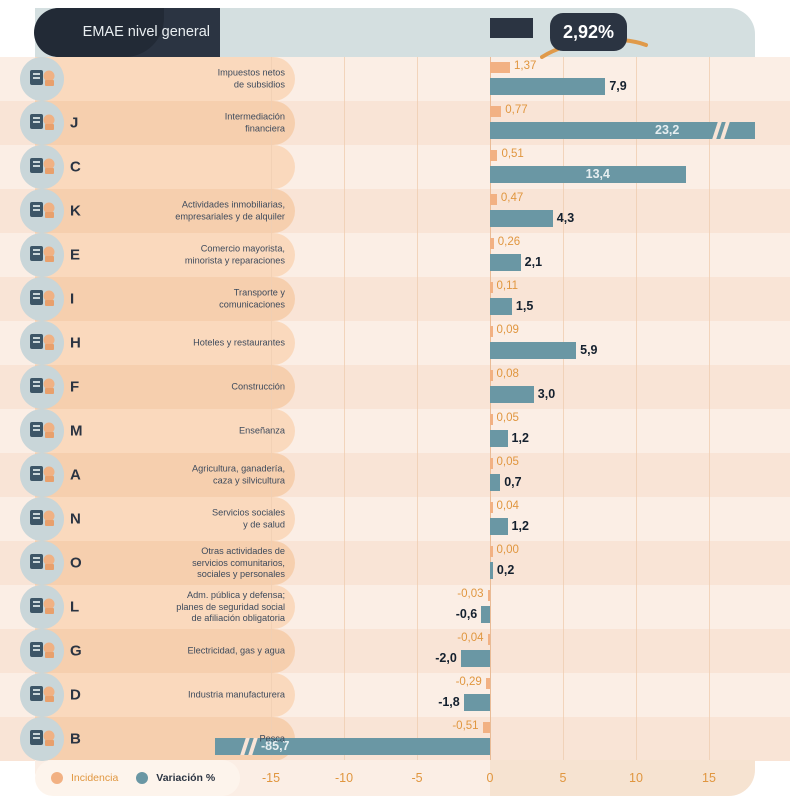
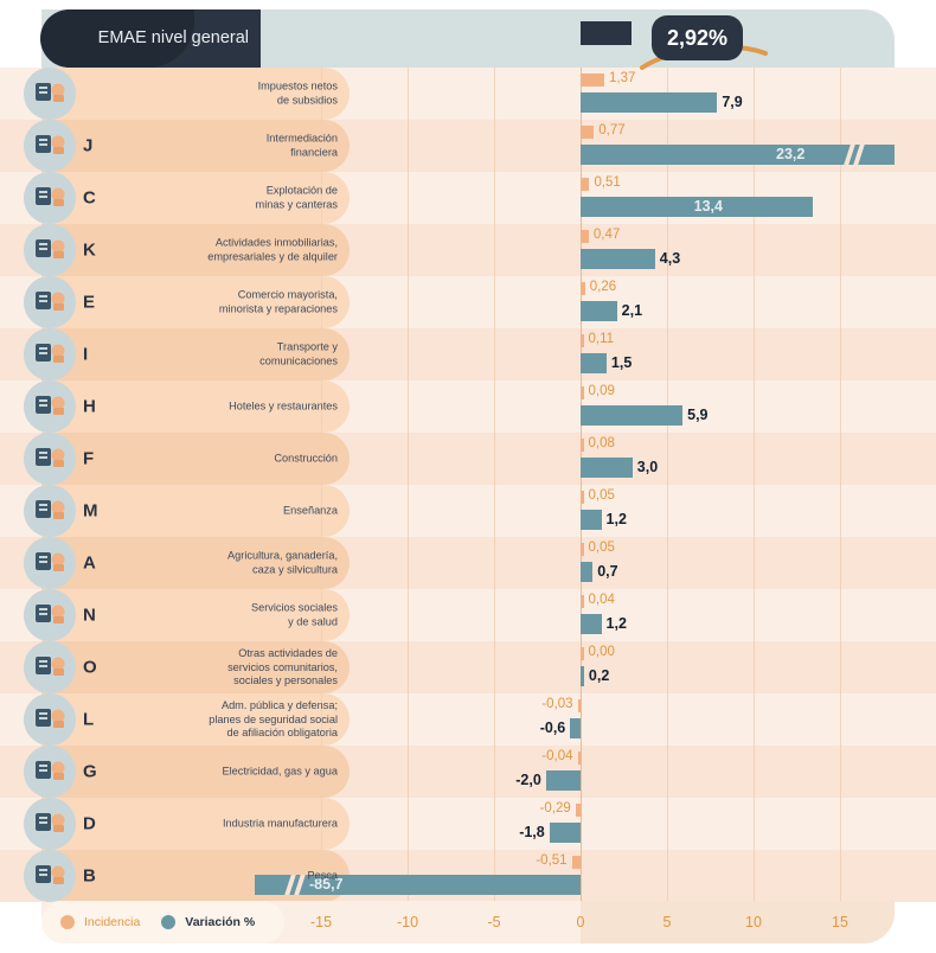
  EMAE nivel general
  2,92%
  Impuestos netos
  de subsidios
  J
  Intermediación
  financiera
  C
+ Explotación de
+ minas y canteras
  K
  Actividades inmobiliarias,
  empresariales y de alquiler
  E
  Comercio mayorista,
  minorista y reparaciones
  I
  Transporte y
  comunicaciones
  H
  Hoteles y restaurantes
  F
  Construcción
  M
  Enseñanza
  A
  Agricultura, ganadería,
  caza y silvicultura
  N
  Servicios sociales
  y de salud
  O
  Otras actividades de
  servicios comunitarios,
  sociales y personales
  L
  Adm. pública y defensa;
  planes de seguridad social
  de afiliación obligatoria
  G
  Electricidad, gas y agua
  D
  Industria manufacturera
  B
  Pesca
  1,37
  7,9
  0,77
  23,2
  0,51
  13,4
  0,47
  4,3
  0,26
  2,1
  0,11
  1,5
  0,09
  5,9
  0,08
  3,0
  0,05
  1,2
  0,05
  0,7
  0,04
  1,2
  0,00
  0,2
  -0,03
  -0,6
  -0,04
  -2,0
  -0,29
  -1,8
  -0,51
  -85,7
  Incidencia
  Variación %
  -15
  -10
  -5
  0
  5
  10
  15
